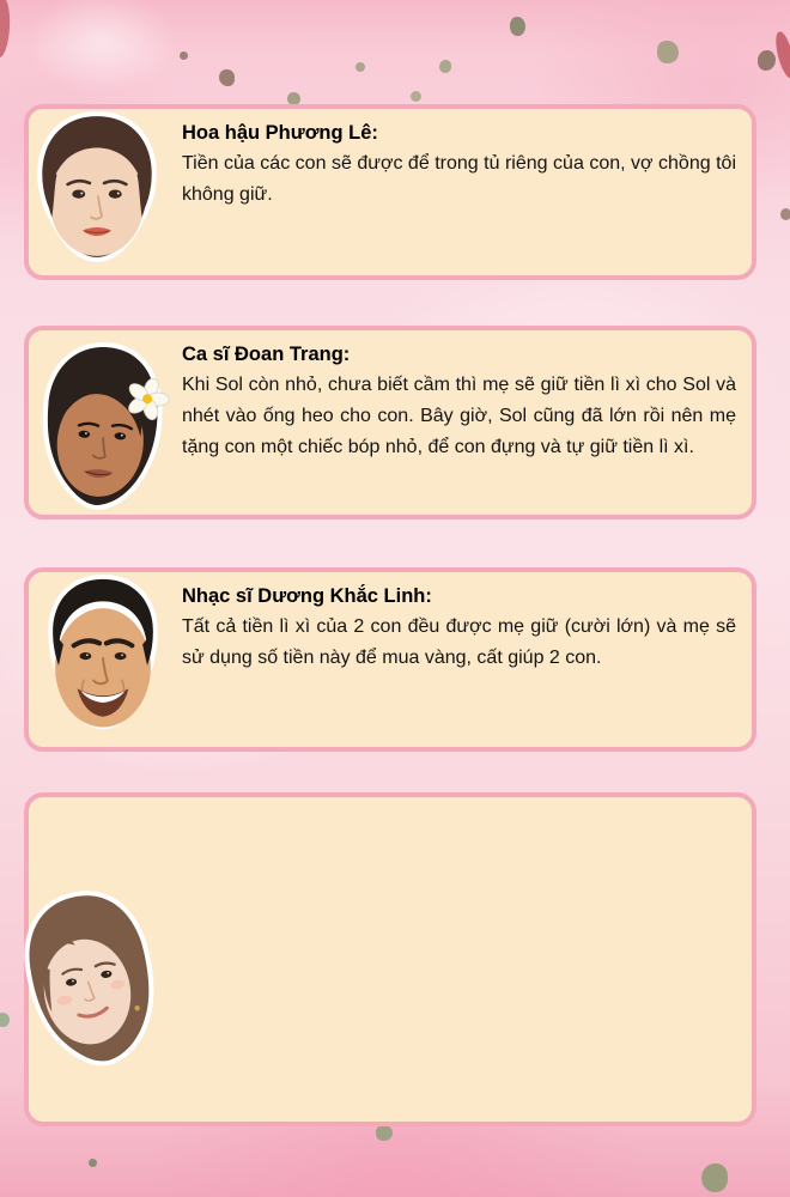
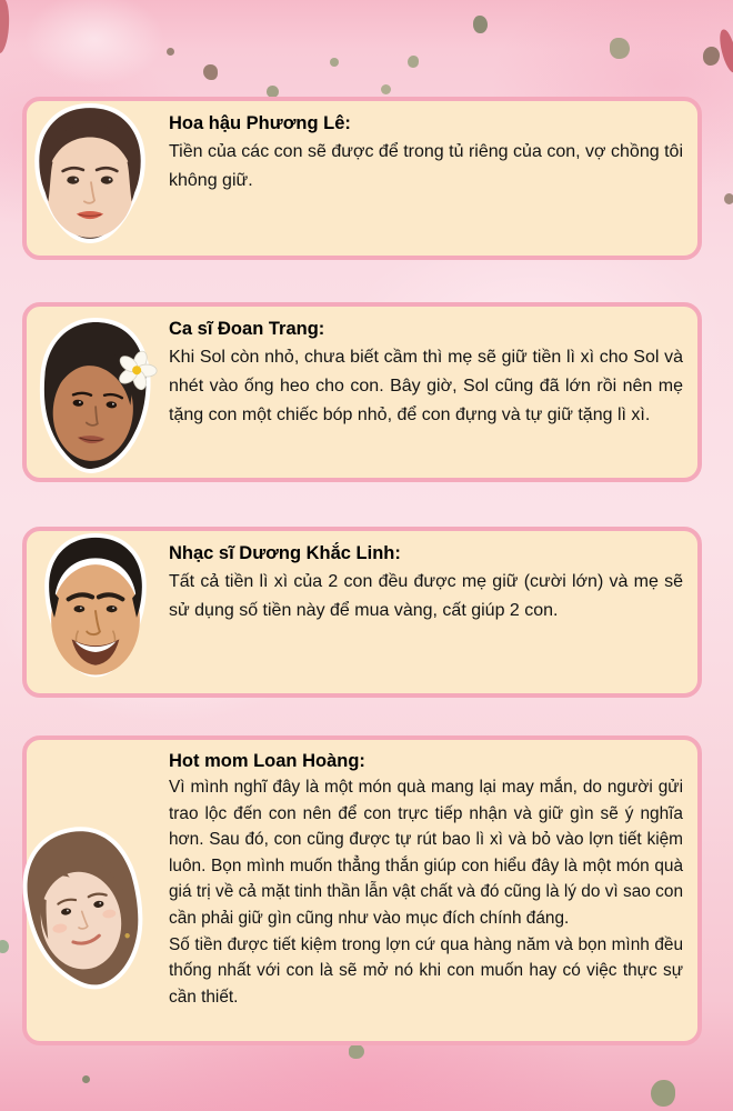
  Hoa hậu Phương Lê:
  Tiền của các con sẽ được để trong tủ riêng của con, vợ chồng tôi không giữ.
  Ca sĩ Đoan Trang:
- Khi Sol còn nhỏ, chưa biết cầm thì mẹ sẽ giữ tiền lì xì cho Sol và nhét vào ống heo cho con. Bây giờ, Sol cũng đã lớn rồi nên mẹ tặng con một chiếc bóp nhỏ, để con đựng và tự giữ tiền lì xì.
+ Khi Sol còn nhỏ, chưa biết cầm thì mẹ sẽ giữ tiền lì xì cho Sol và nhét vào ống heo cho con. Bây giờ, Sol cũng đã lớn rồi nên mẹ tặng con một chiếc bóp nhỏ, để con đựng và tự giữ tặng lì xì.
  Nhạc sĩ Dương Khắc Linh:
  Tất cả tiền lì xì của 2 con đều được mẹ giữ (cười lớn) và mẹ sẽ sử dụng số tiền này để mua vàng, cất giúp 2 con.
+ Hot mom Loan Hoàng:
+ Vì mình nghĩ đây là một món quà mang lại may mắn, do người gửi trao lộc đến con nên để con trực tiếp nhận và giữ gìn sẽ ý nghĩa hơn. Sau đó, con cũng được tự rút bao lì xì và bỏ vào lợn tiết kiệm luôn. Bọn mình muốn thẳng thắn giúp con hiểu đây là một món quà giá trị về cả mặt tinh thần lẫn vật chất và đó cũng là lý do vì sao con cần phải giữ gìn cũng như vào mục đích chính đáng.
+ Số tiền được tiết kiệm trong lợn cứ qua hàng năm và bọn mình đều thống nhất với con là sẽ mở nó khi con muốn hay có việc thực sự cần thiết.
